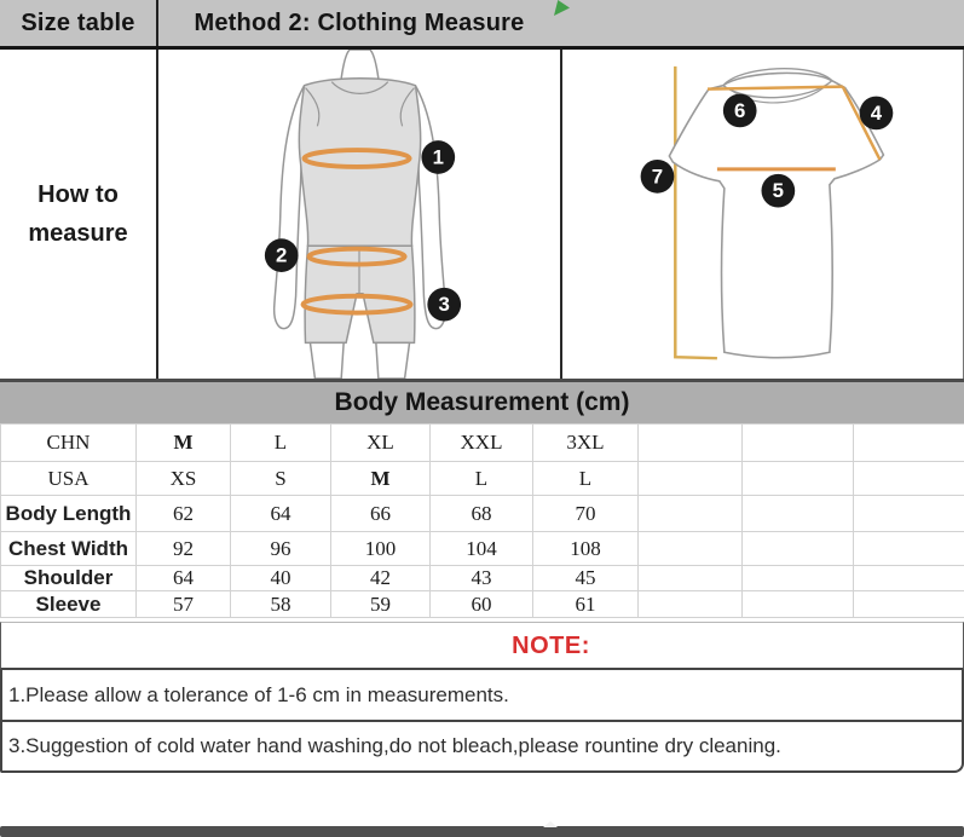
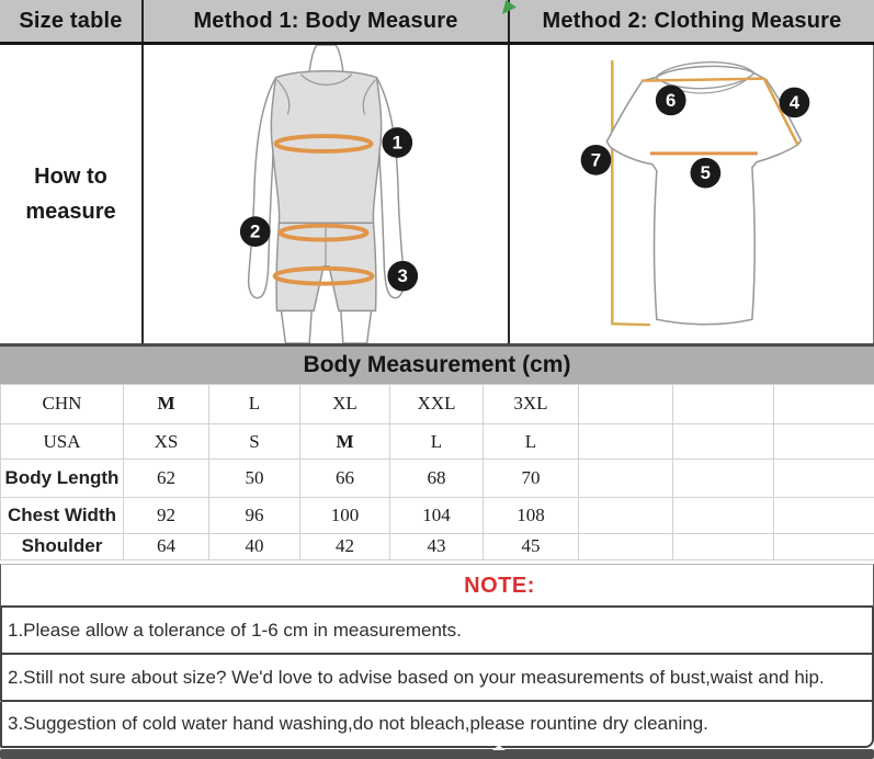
  Size table
+ Method 1: Body Measure
  Method 2: Clothing Measure
  How to
  measure
  1
  2
  3
  6
  4
  7
  5
  Body Measurement (cm)
  CHN	M	L	XL	XXL	3XL
  USA	XS	S	M	L	L
- Body Length	62	64	66	68	70
+ Body Length	62	50	66	68	70
  Chest Width	92	96	100	104	108
  Shoulder	64	40	42	43	45
- Sleeve	57	58	59	60	61
  NOTE:
  1.Please allow a tolerance of 1-6 cm in measurements.
+ 2.Still not sure about size? We'd love to advise based on your measurements of bust,waist and hip.
  3.Suggestion of cold water hand washing,do not bleach,please rountine dry cleaning.
